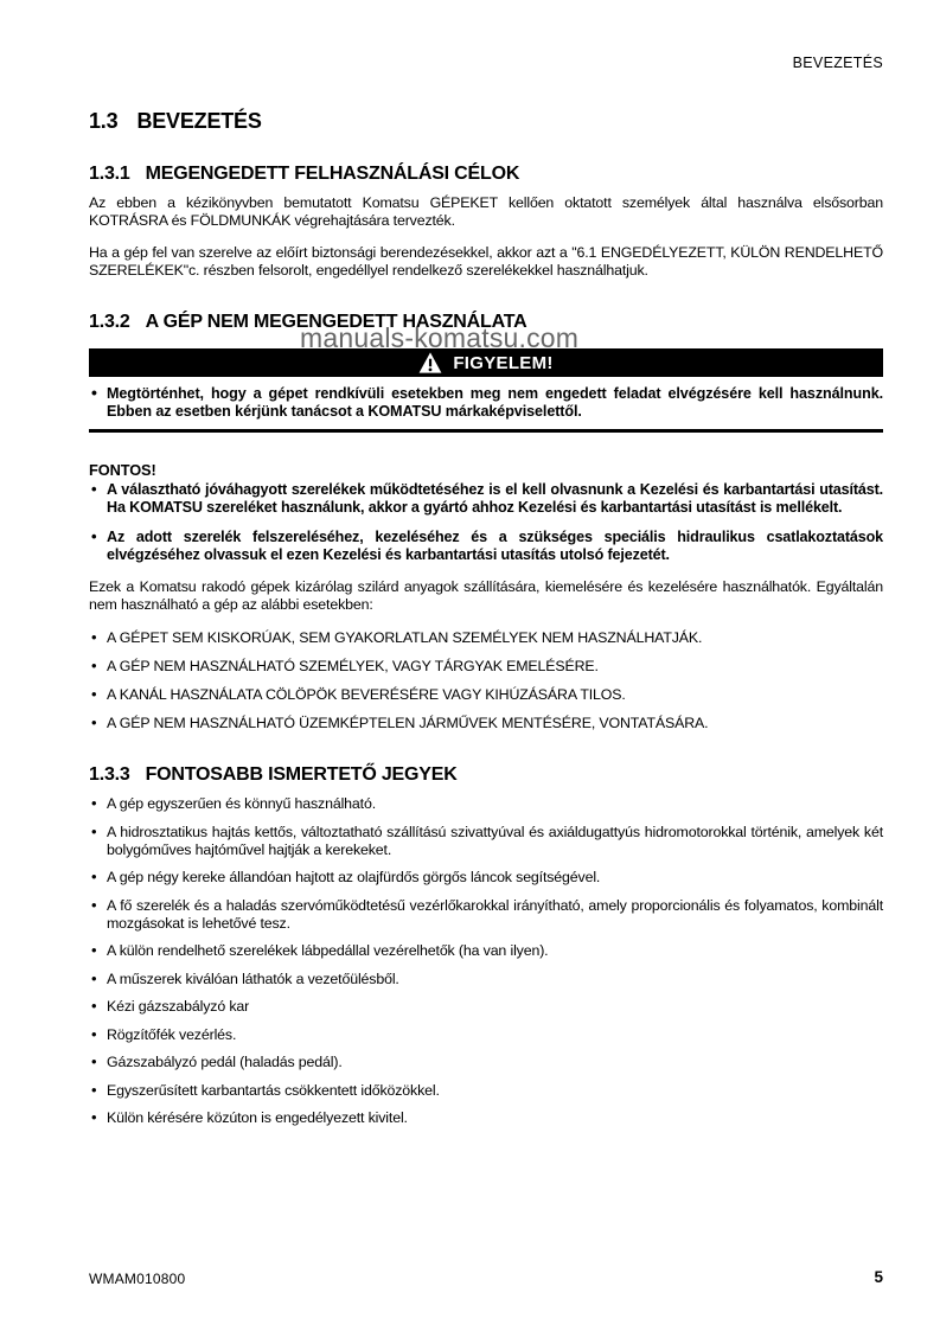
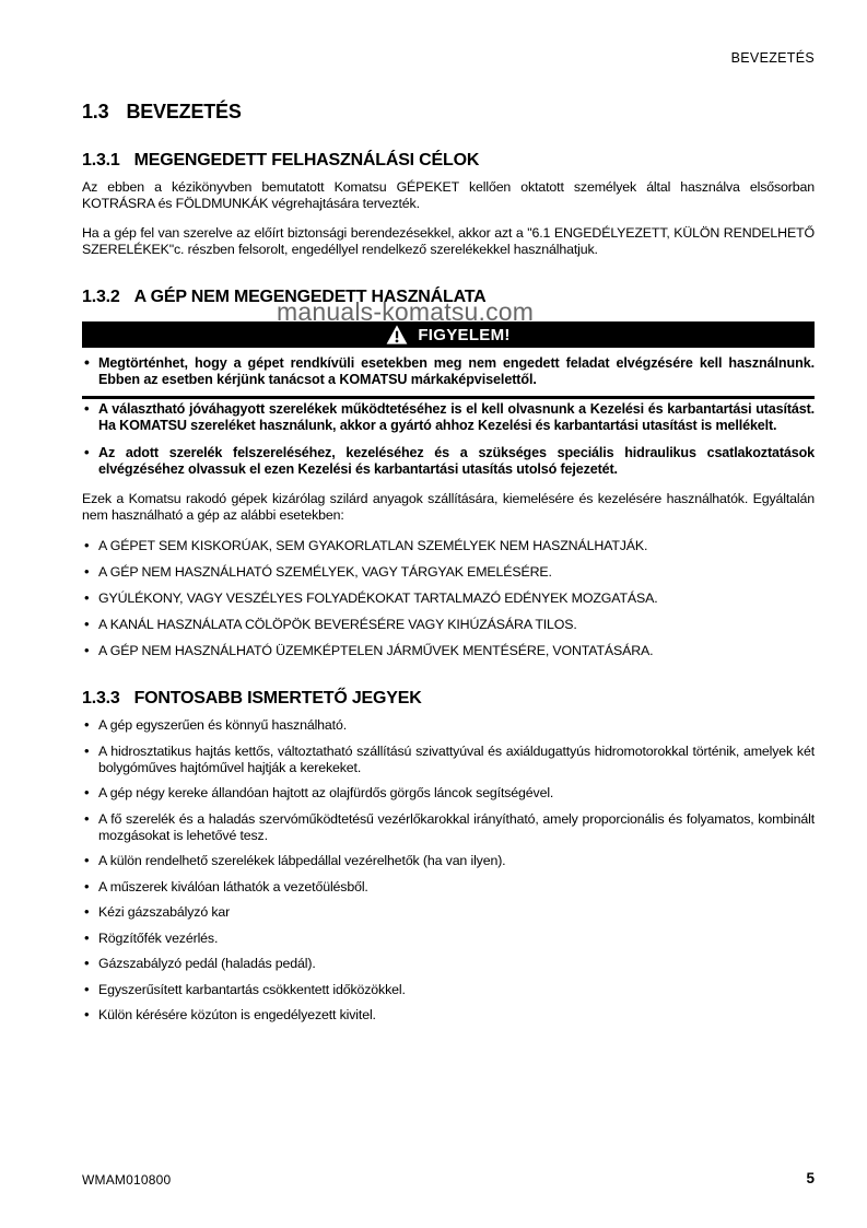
  BEVEZETÉS
  1.3
  BEVEZETÉS
  1.3.1
  MEGENGEDETT FELHASZNÁLÁSI CÉLOK
  Az ebben a kézikönyvben bemutatott Komatsu GÉPEKET kellően oktatott személyek által használva elsősorban KOTRÁSRA és FÖLDMUNKÁK végrehajtására tervezték.
  Ha a gép fel van szerelve az előírt biztonsági berendezésekkel, akkor azt a "6.1 ENGEDÉLYEZETT, KÜLÖN REN­DELHETŐ SZERELÉKEK"c. részben felsorolt, engedéllyel rendelkező szerelékekkel használhatjuk.
  1.3.2
  A GÉP NEM MEGENGEDETT HASZNÁLATA
  manuals-komatsu.com
  FIGYELEM!
  Megtörténhet, hogy a gépet rendkívüli esetekben meg nem engedett feladat elvégzésére kell használnunk. Ebben az esetben kérjünk tanácsot a KOMATSU márkaképviselettől.
- FONTOS!
  A választható jóváhagyott szerelékek működtetéséhez is el kell olvasnunk a Kezelési és karbantartási utasítást. Ha KOMATSU szereléket használunk, akkor a gyártó ahhoz Kezelési és karbantartási utasítást is mellékelt.
  Az adott szerelék felszereléséhez, kezeléséhez és a szükséges speciális hidraulikus csatlakoztatások elvégzéséhez olvassuk el ezen Kezelési és karbantartási utasítás utolsó fejezetét.
  Ezek a Komatsu rakodó gépek kizárólag szilárd anyagok szállítására, kiemelésére és kezelésére használhatók. Egyáltalán nem használható a gép az alábbi esetekben:
  A GÉPET SEM KISKORÚAK, SEM GYAKORLATLAN SZEMÉLYEK NEM HASZNÁLHATJÁK.
  A GÉP NEM HASZNÁLHATÓ SZEMÉLYEK, VAGY TÁRGYAK EMELÉSÉRE.
+ GYÚLÉKONY, VAGY VESZÉLYES FOLYADÉKOKAT TARTALMAZÓ EDÉNYEK MOZGATÁSA.
  A KANÁL HASZNÁLATA CÖLÖPÖK BEVERÉSÉRE VAGY KIHÚZÁSÁRA TILOS.
  A GÉP NEM HASZNÁLHATÓ ÜZEMKÉPTELEN JÁRMŰVEK MENTÉSÉRE, VONTATÁSÁRA.
  1.3.3
  FONTOSABB ISMERTETŐ JEGYEK
  A gép egyszerűen és könnyű használható.
  A hidrosztatikus hajtás kettős, változtatható szállítású szivattyúval és axiáldugattyús hidromotorokkal történik, amelyek két bolygóműves hajtóművel hajtják a kerekeket.
  A gép négy kereke állandóan hajtott az olajfürdős görgős láncok segítségével.
  A fő szerelék és a haladás szervóműködtetésű vezérlőkarokkal irányítható, amely proporcionális és folyamatos, kombinált mozgásokat is lehetővé tesz.
  A külön rendelhető szerelékek lábpedállal vezérelhetők (ha van ilyen).
  A műszerek kiválóan láthatók a vezetőülésből.
  Kézi gázszabályzó kar
  Rögzítőfék vezérlés.
  Gázszabályzó pedál (haladás pedál).
  Egyszerűsített karbantartás csökkentett időközökkel.
  Külön kérésére közúton is engedélyezett kivitel.
  WMAM010800
  5
